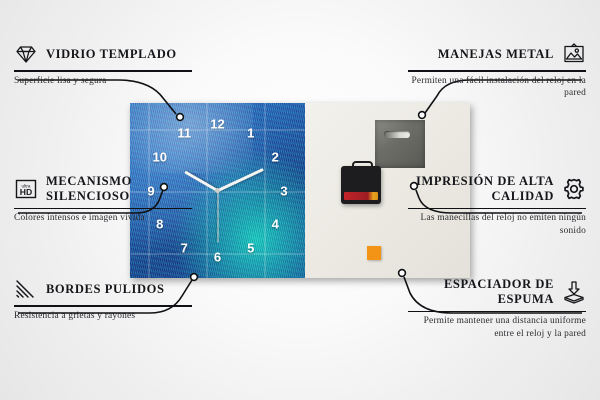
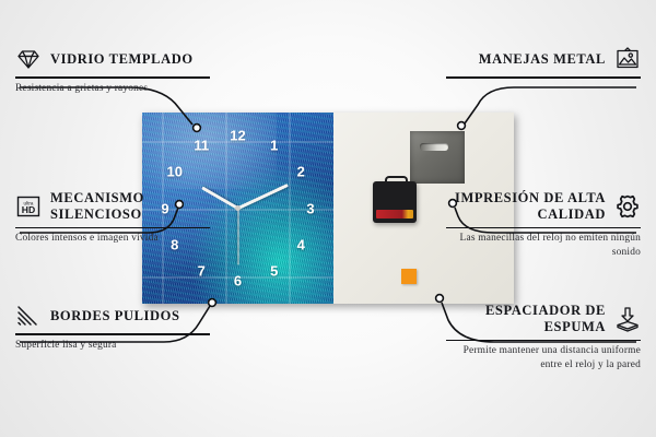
  2
  3
  4
  5
  6
  7
  8
  9
  VIDRIO TEMPLADO
- Superficie lisa y segura
+ Resistencia a grietas y rayones
  HD
  MECANISMO SILENCIOSO
  Colores intensos e imagen vívida
  BORDES PULIDOS
- Resistencia a grietas y rayones
+ Superficie lisa y segura
  MANEJAS METAL
- Permiten una fácil instalación del reloj en la pared
  IMPRESIÓN DE ALTA CALIDAD
  Las manecillas del reloj no emiten ningún sonido
  ESPACIADOR DE ESPUMA
  Permite mantener una distancia uniforme entre el reloj y la pared
